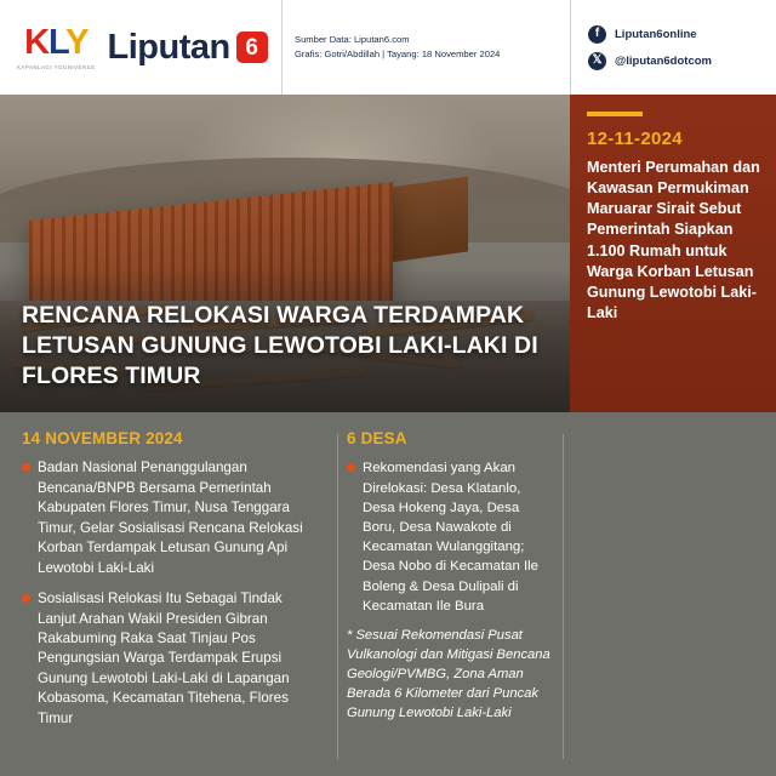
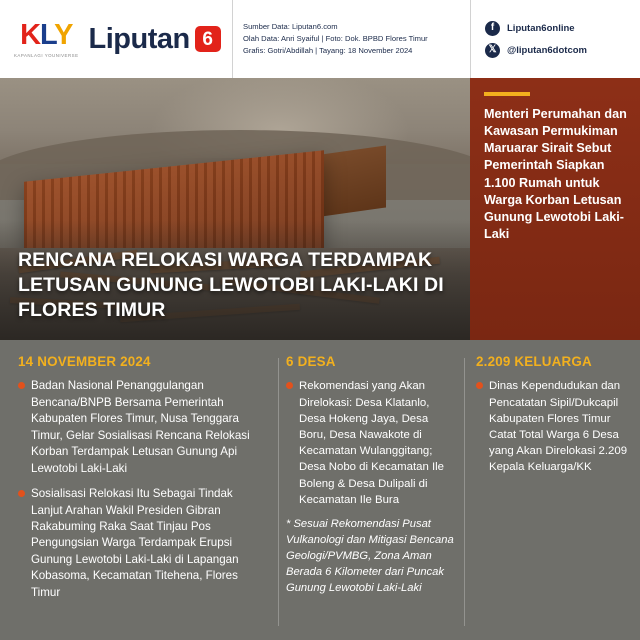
  KLY
  Liputan
  6
  Sumber Data: Liputan6.com
+ Olah Data: Anri Syaiful | Foto: Dok. BPBD Flores Timur
  Grafis: Gotri/Abdillah | Tayang: 18 November 2024
  f
  Liputan6online
  𝕏
  @liputan6dotcom
  RENCANA RELOKASI WARGA TERDAMPAK LETUSAN GUNUNG LEWOTOBI LAKI-LAKI DI FLORES TIMUR
- 12-11-2024
  Menteri Perumahan dan Kawasan Permukiman Maruarar Sirait Sebut Pemerintah Siapkan 1.100 Rumah untuk Warga Korban Letusan Gunung Lewotobi Laki-Laki
  14 NOVEMBER 2024
  Badan Nasional Penanggulangan Bencana/BNPB Bersama Pemerintah Kabupaten Flores Timur, Nusa Tenggara Timur, Gelar Sosialisasi Rencana Relokasi Korban Terdampak Letusan Gunung Api Lewotobi Laki-Laki
  Sosialisasi Relokasi Itu Sebagai Tindak Lanjut Arahan Wakil Presiden Gibran Rakabuming Raka Saat Tinjau Pos Pengungsian Warga Terdampak Erupsi Gunung Lewotobi Laki-Laki di Lapangan Kobasoma, Kecamatan Titehena, Flores Timur
  6 DESA
  Rekomendasi yang Akan Direlokasi: Desa Klatanlo, Desa Hokeng Jaya, Desa Boru, Desa Nawakote di Kecamatan Wulanggitang; Desa Nobo di Kecamatan Ile Boleng & Desa Dulipali di Kecamatan Ile Bura
  * Sesuai Rekomendasi Pusat Vulkanologi dan Mitigasi Bencana Geologi/PVMBG, Zona Aman Berada 6 Kilometer dari Puncak Gunung Lewotobi Laki-Laki
+ 2.209 KELUARGA
+ Dinas Kependudukan dan Pencatatan Sipil/Dukcapil Kabupaten Flores Timur Catat Total Warga 6 Desa yang Akan Direlokasi 2.209 Kepala Keluarga/KK
